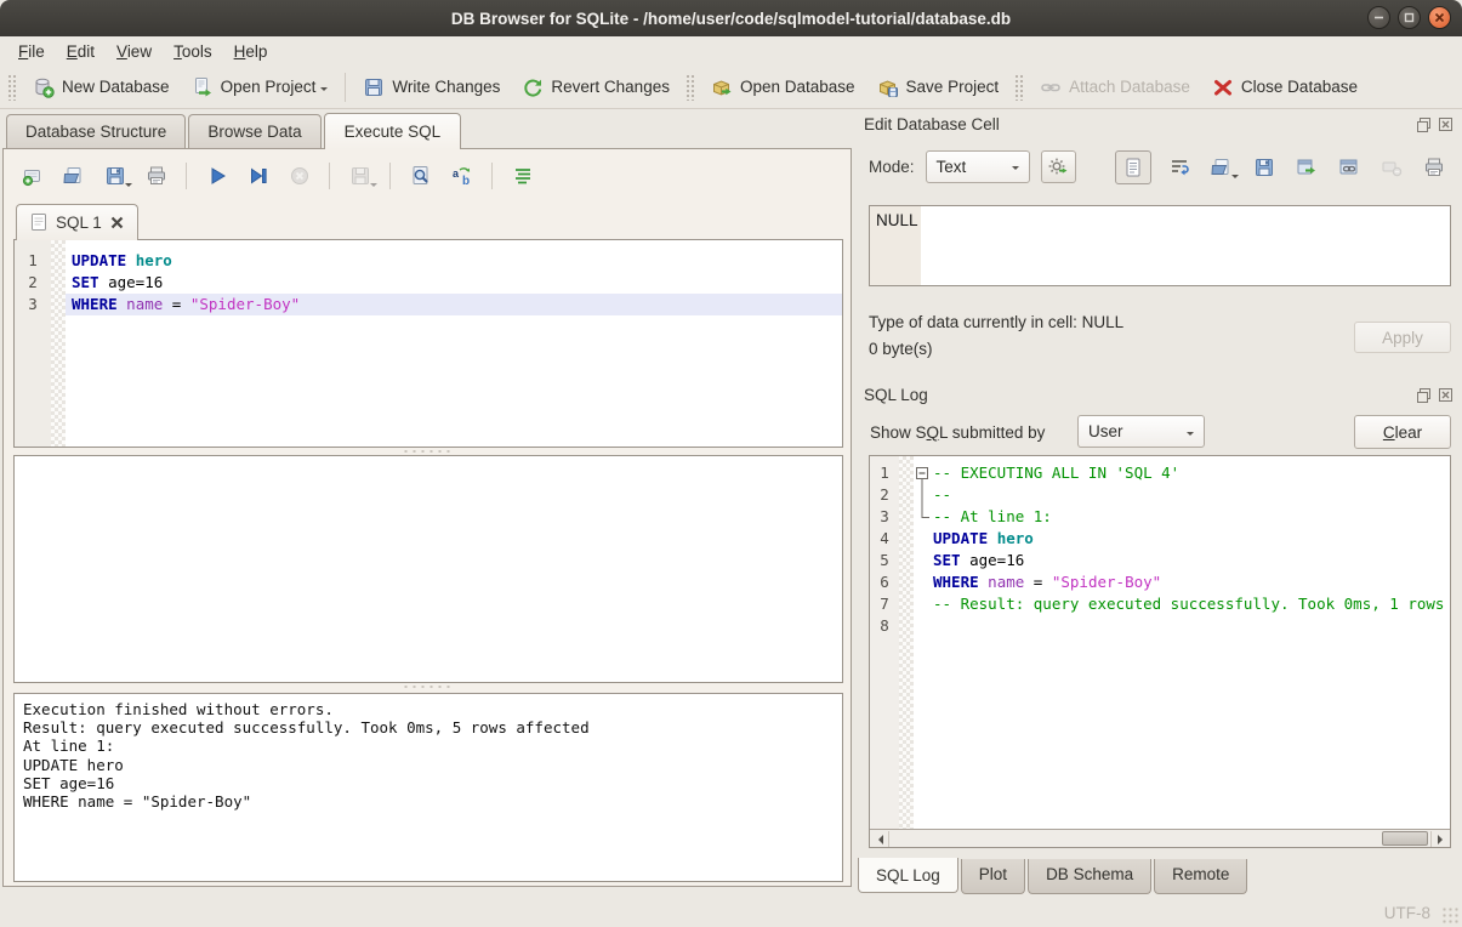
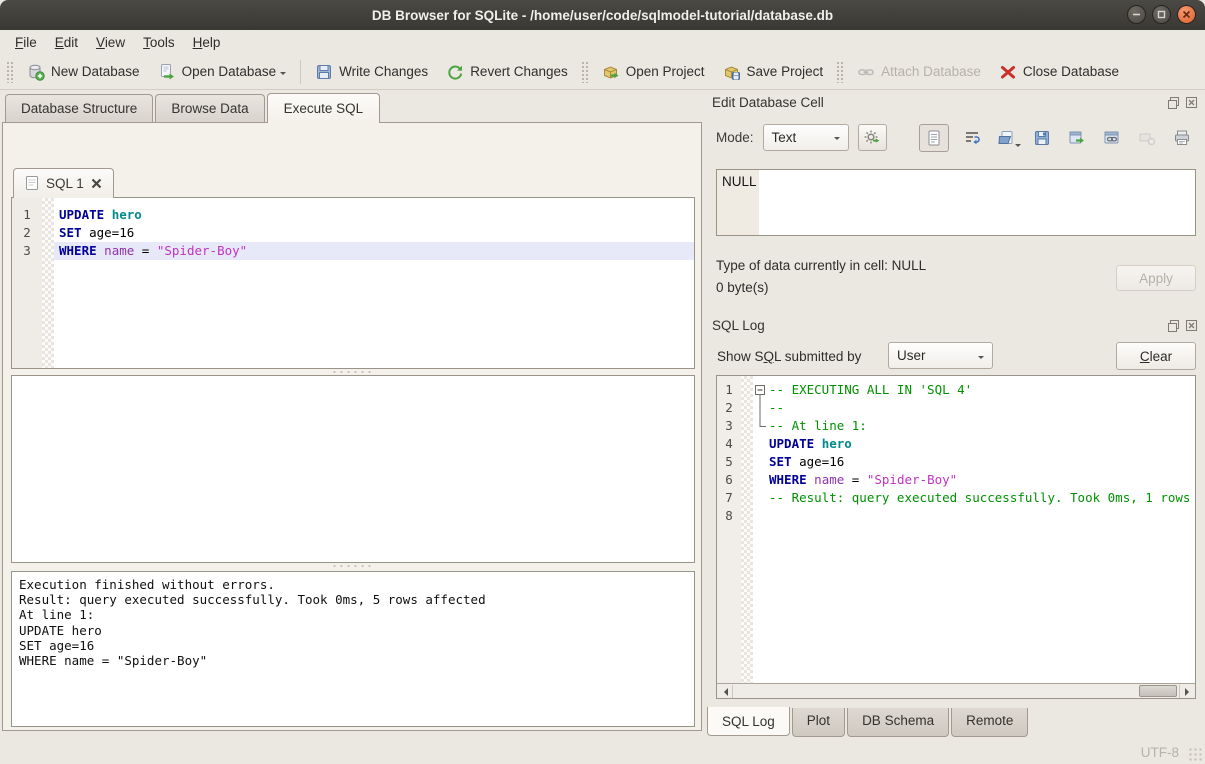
  DB Browser for SQLite - /home/user/code/sqlmodel-tutorial/database.db
  File
  Edit
  View
  Tools
  Help
  New Database
- Open Project
+ Open Database
  Write Changes
  Revert Changes
- Open Database
+ Open Project
  Save Project
  Attach Database
  Close Database
  Database Structure
  Browse Data
  Execute SQL
- a
- b
  SQL 1
  1
  UPDATE hero
  2
  SET age=16
  3
  WHERE name = "Spider-Boy"
  Execution finished without errors.
  Result: query executed successfully. Took 0ms, 5 rows affected
  At line 1:
  UPDATE hero
  SET age=16
  WHERE name = "Spider-Boy"
  Edit Database Cell
  Mode:
  Text
  NULL
  Type of data currently in cell: NULL
  0 byte(s)
  Apply
  SQL Log
  Show SQL submitted by
  User
  C
  lear
  1
  -- EXECUTING ALL IN 'SQL 4'
  2
  --
  3
  -- At line 1:
  4
  UPDATE hero
  5
  SET age=16
  6
  WHERE name = "Spider-Boy"
  7
  -- Result: query executed successfully. Took 0ms, 1 rows
  8
  SQL Log
  Plot
  DB Schema
  Remote
  UTF-8
